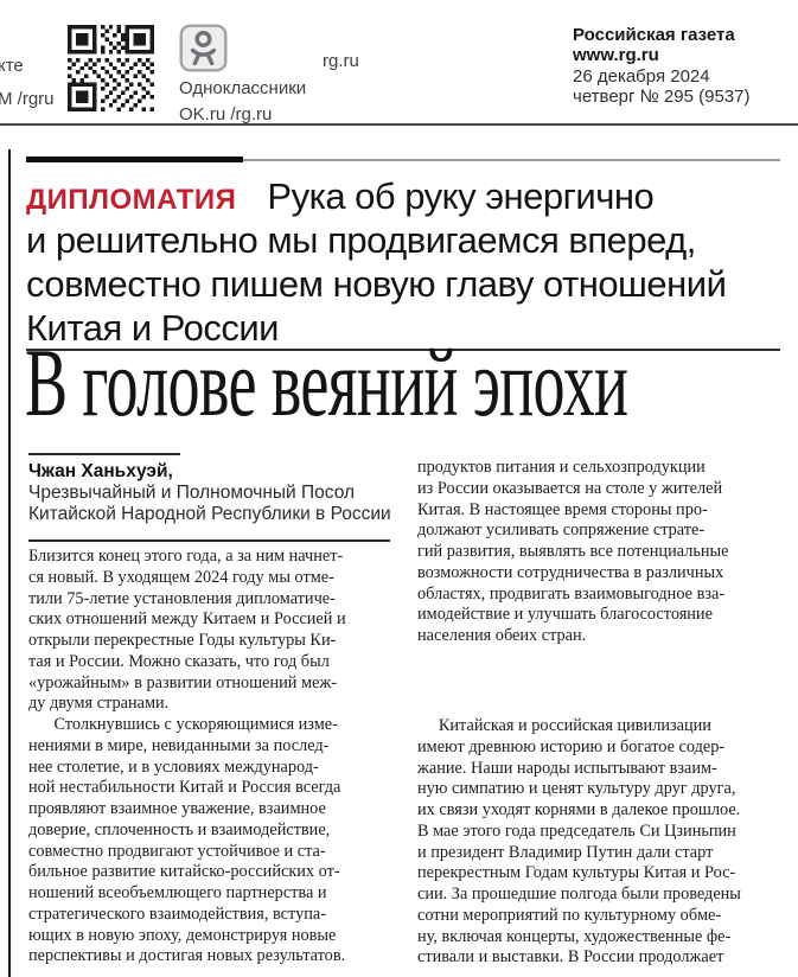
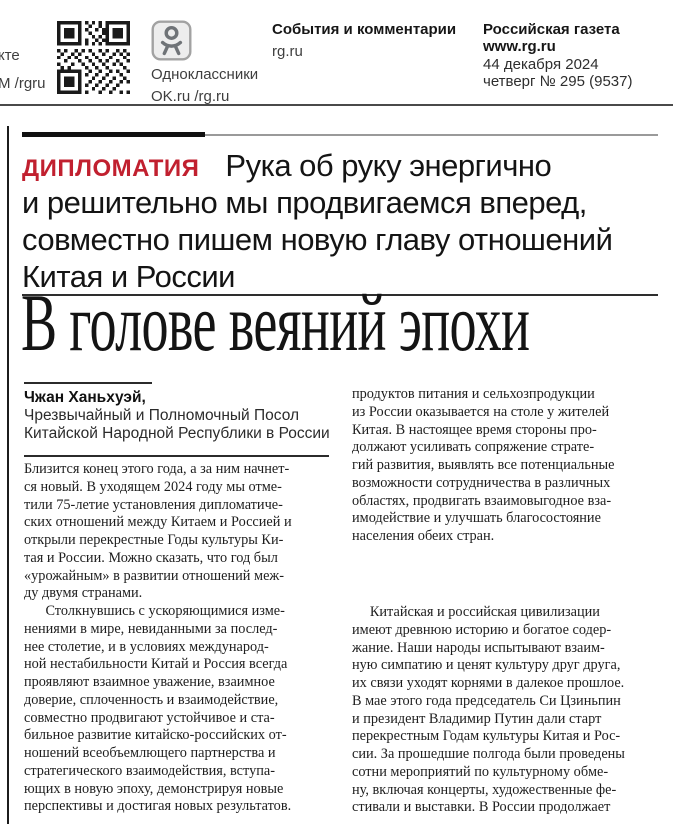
  кте
  M /rgru
  Одноклассники
  OK.ru /rg.ru
+ События и комментарии
  rg.ru
  Российская газета
  www.rg.ru
- 26 декабря 2024
+ 44 декабря 2024
  четверг № 295 (9537)
  ДИПЛОМАТИЯ
  Рука об руку энергично
  и решительно мы продвигаемся вперед,
  совместно пишем новую главу отношений
  Китая и России
  В голове веяний эпохи
  Чжан Ханьхуэй,
  Чрезвычайный и Полномочный Посол
  Китайской Народной Республики в России
  Близится конец этого года, а за ним начнет-
  ся новый. В уходящем 2024 году мы отме-
  тили 75-летие установления дипломатиче-
  ских отношений между Китаем и Россией и
  открыли перекрестные Годы культуры Ки-
  тая и России. Можно сказать, что год был
  «урожайным» в развитии отношений меж-
  ду двумя странами.
  Столкнувшись с ускоряющимися изме-
  нениями в мире, невиданными за послед-
  нее столетие, и в условиях международ-
  ной нестабильности Китай и Россия всегда
  проявляют взаимное уважение, взаимное
  доверие, сплоченность и взаимодействие,
  совместно продвигают устойчивое и ста-
  бильное развитие китайско-российских от-
  ношений всеобъемлющего партнерства и
  стратегического взаимодействия, вступа-
  ющих в новую эпоху, демонстрируя новые
  перспективы и достигая новых результатов.
  продуктов питания и сельхозпродукции
  из России оказывается на столе у жителей
  Китая. В настоящее время стороны про-
  должают усиливать сопряжение страте-
  гий развития, выявлять все потенциальные
  возможности сотрудничества в различных
  областях, продвигать взаимовыгодное вза-
  имодействие и улучшать благосостояние
  населения обеих стран.
  Китайская и российская цивилизации
  имеют древнюю историю и богатое содер-
  жание. Наши народы испытывают взаим-
  ную симпатию и ценят культуру друг друга,
  их связи уходят корнями в далекое прошлое.
  В мае этого года председатель Си Цзиньпин
  и президент Владимир Путин дали старт
  перекрестным Годам культуры Китая и Рос-
  сии. За прошедшие полгода были проведены
  сотни мероприятий по культурному обме-
  ну, включая концерты, художественные фе-
  стивали и выставки. В России продолжает
